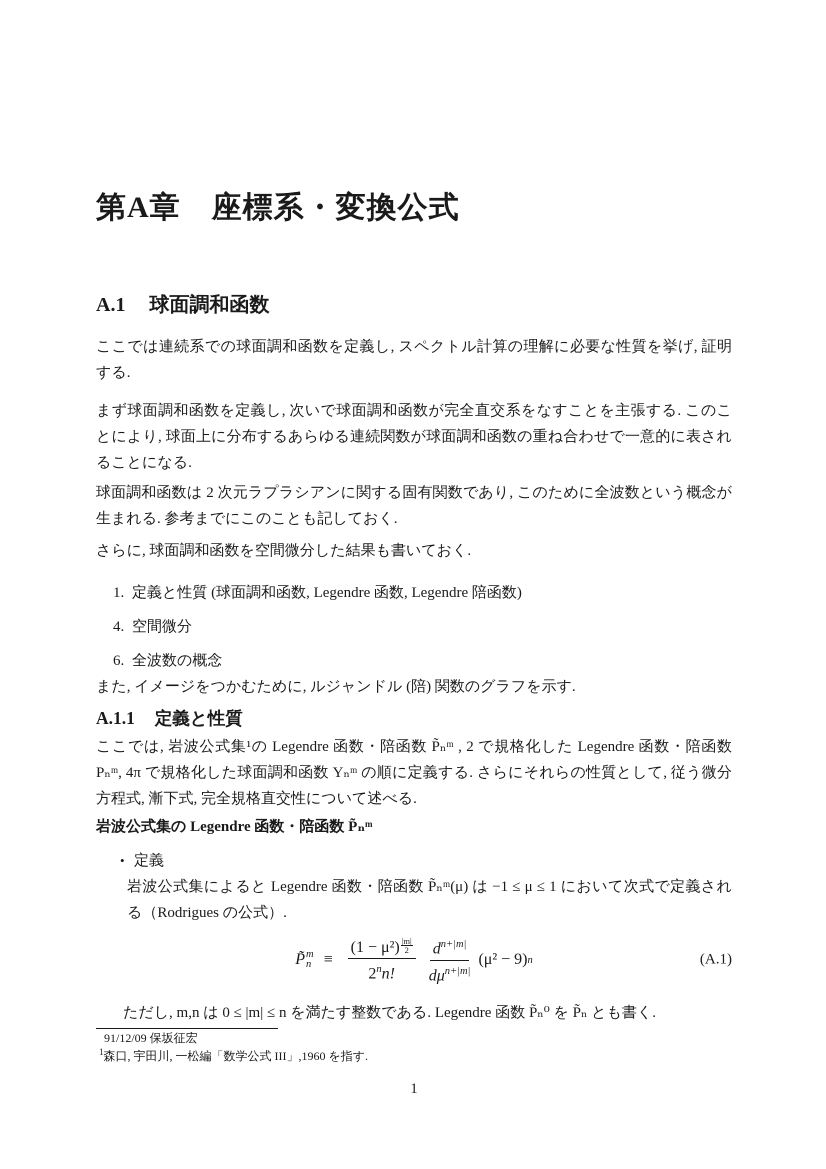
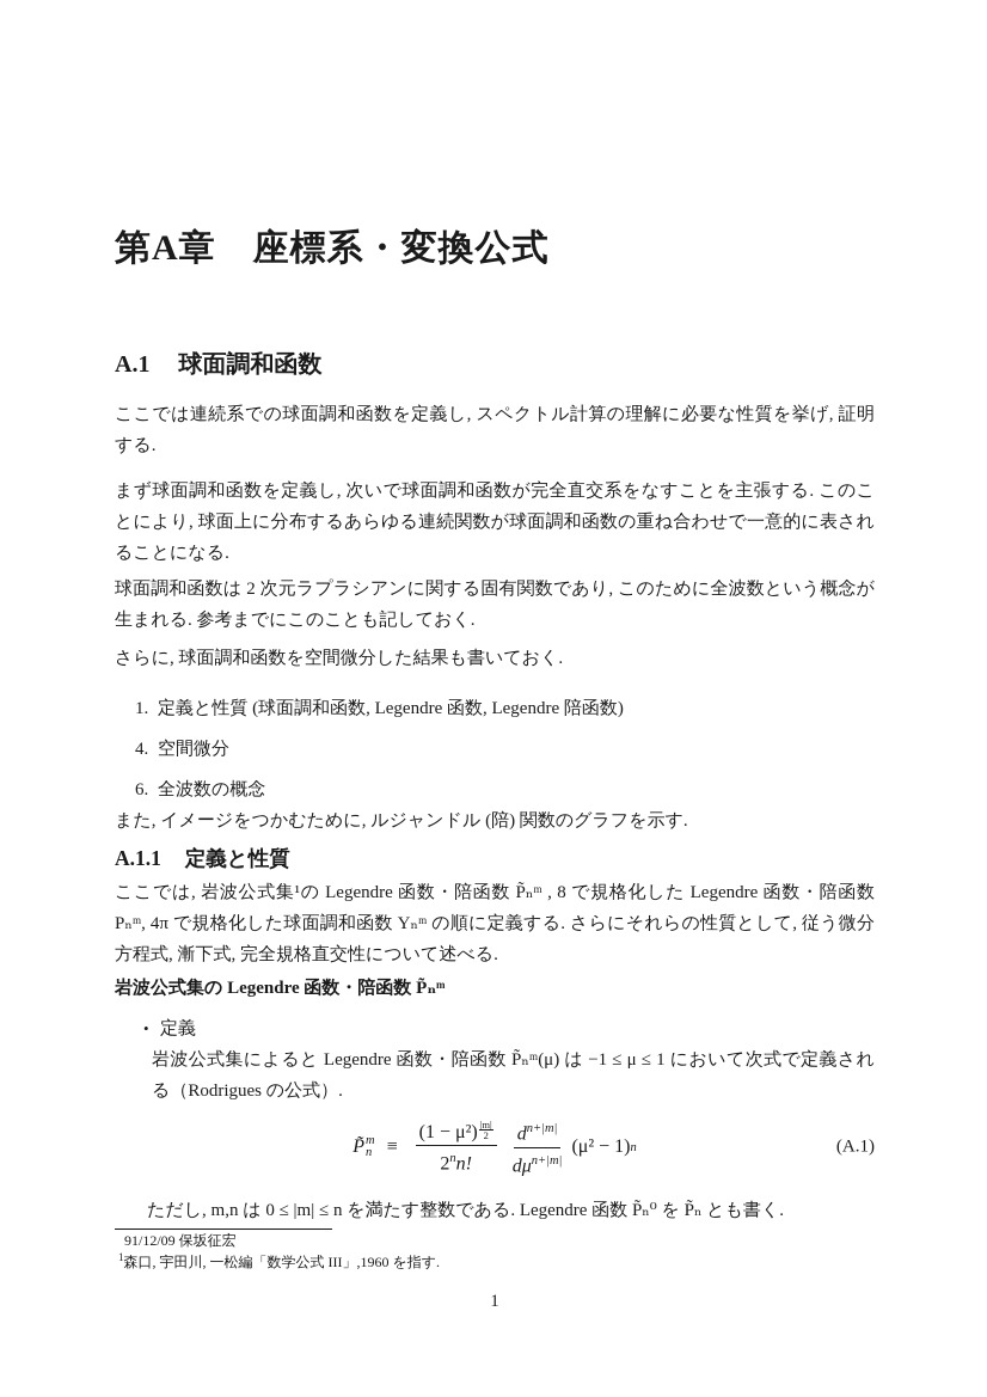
  第A章 座標系・変換公式
  A.1 球面調和函数
  ここでは連続系での球面調和函数を定義し, スペクトル計算の理解に必要な性質を挙げ, 証明する.
  まず球面調和函数を定義し, 次いで球面調和函数が完全直交系をなすことを主張する. このことにより, 球面上に分布するあらゆる連続関数が球面調和函数の重ね合わせで一意的に表されることになる.
  球面調和函数は 2 次元ラプラシアンに関する固有関数であり, このために全波数という概念が生まれる. 参考までにこのことも記しておく.
  さらに, 球面調和函数を空間微分した結果も書いておく.
  1.
  定義と性質 (球面調和函数, Legendre 函数, Legendre 陪函数)
  4.
  空間微分
  6.
  全波数の概念
  また, イメージをつかむために, ルジャンドル (陪) 関数のグラフを示す.
  A.1.1 定義と性質
- ここでは, 岩波公式集¹の Legendre 函数・陪函数 P̃ₙᵐ , 2 で規格化した Legendre 函数・陪函数 Pₙᵐ, 4π で規格化した球面調和函数 Yₙᵐ の順に定義する. さらにそれらの性質として, 従う微分方程式, 漸下式, 完全規格直交性について述べる.
+ ここでは, 岩波公式集¹の Legendre 函数・陪函数 P̃ₙᵐ , 8 で規格化した Legendre 函数・陪函数 Pₙᵐ, 4π で規格化した球面調和函数 Yₙᵐ の順に定義する. さらにそれらの性質として, 従う微分方程式, 漸下式, 完全規格直交性について述べる.
  岩波公式集の Legendre 函数・陪函数 P̃ₙᵐ
  •
  定義
  岩波公式集によると Legendre 函数・陪函数 P̃ₙᵐ(μ) は −1 ≤ μ ≤ 1 において次式で定義される（Rodrigues の公式）.
  P̃
  m
  n
  ≡
  (1 − μ²)
  |m|
  2
  2nn!
  dn+|m|
  dμn+|m|
- (μ² − 9)
+ (μ² − 1)
  n
  (A.1)
  ただし, m,n は 0 ≤ |m| ≤ n を満たす整数である. Legendre 函数 P̃ₙ⁰ を P̃ₙ とも書く.
  91/12/09 保坂征宏
  1森口, 宇田川, 一松編「数学公式 III」,1960 を指す.
  1
